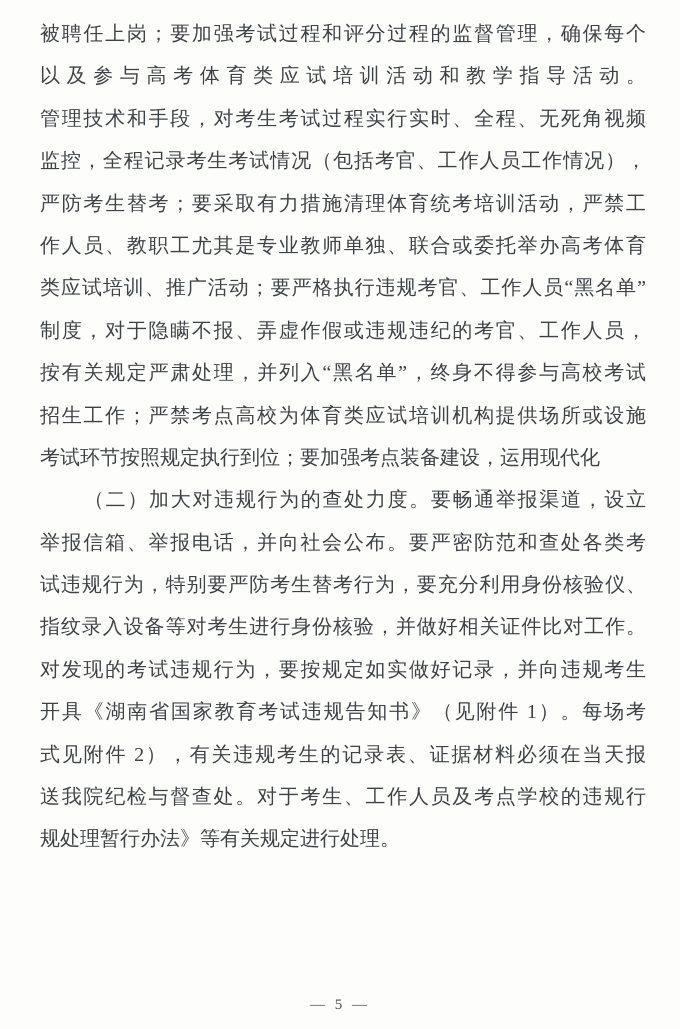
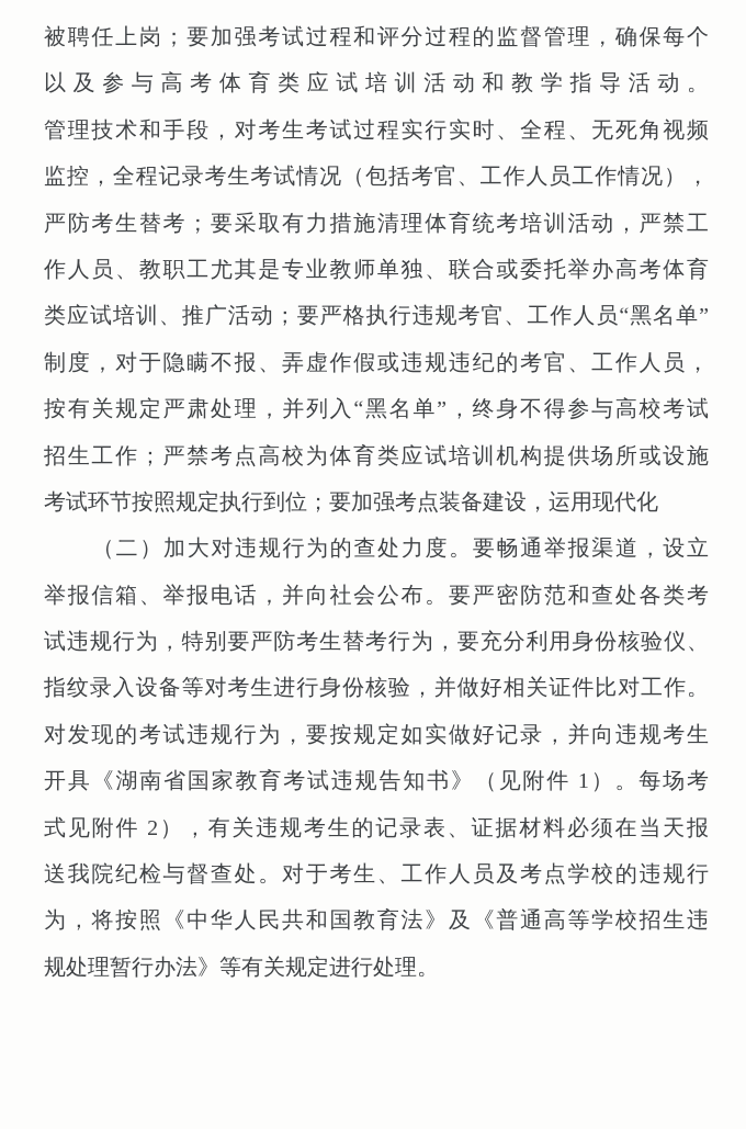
  被聘任上岗；要加强考试过程和评分过程的监督管理，确保每个
  以及参与高考体育类应试培训活动和教学指导活动。
  管理技术和手段，对考生考试过程实行实时、全程、无死角视频
  监控，全程记录考生考试情况（包括考官、工作人员工作情况），
  严防考生替考；要采取有力措施清理体育统考培训活动，严禁工
  作人员、教职工尤其是专业教师单独、联合或委托举办高考体育
  类应试培训、推广活动；要严格执行违规考官、工作人员“黑名单”
  制度，对于隐瞒不报、弄虚作假或违规违纪的考官、工作人员，
  按有关规定严肃处理，并列入“黑名单”，终身不得参与高校考试
  招生工作；严禁考点高校为体育类应试培训机构提供场所或设施
  考试环节按照规定执行到位；要加强考点装备建设，运用现代化
  （二）加大对违规行为的查处力度。要畅通举报渠道，设立
  举报信箱、举报电话，并向社会公布。要严密防范和查处各类考
  试违规行为，特别要严防考生替考行为，要充分利用身份核验仪、
  指纹录入设备等对考生进行身份核验，并做好相关证件比对工作。
  对发现的考试违规行为，要按规定如实做好记录，并向违规考生
  开具《湖南省国家教育考试违规告知书》（见附件 1）。每场考
  式见附件 2），有关违规考生的记录表、证据材料必须在当天报
  送我院纪检与督查处。对于考生、工作人员及考点学校的违规行
+ 为，将按照《中华人民共和国教育法》及《普通高等学校招生违
  规处理暂行办法》等有关规定进行处理。
- — 5 —
